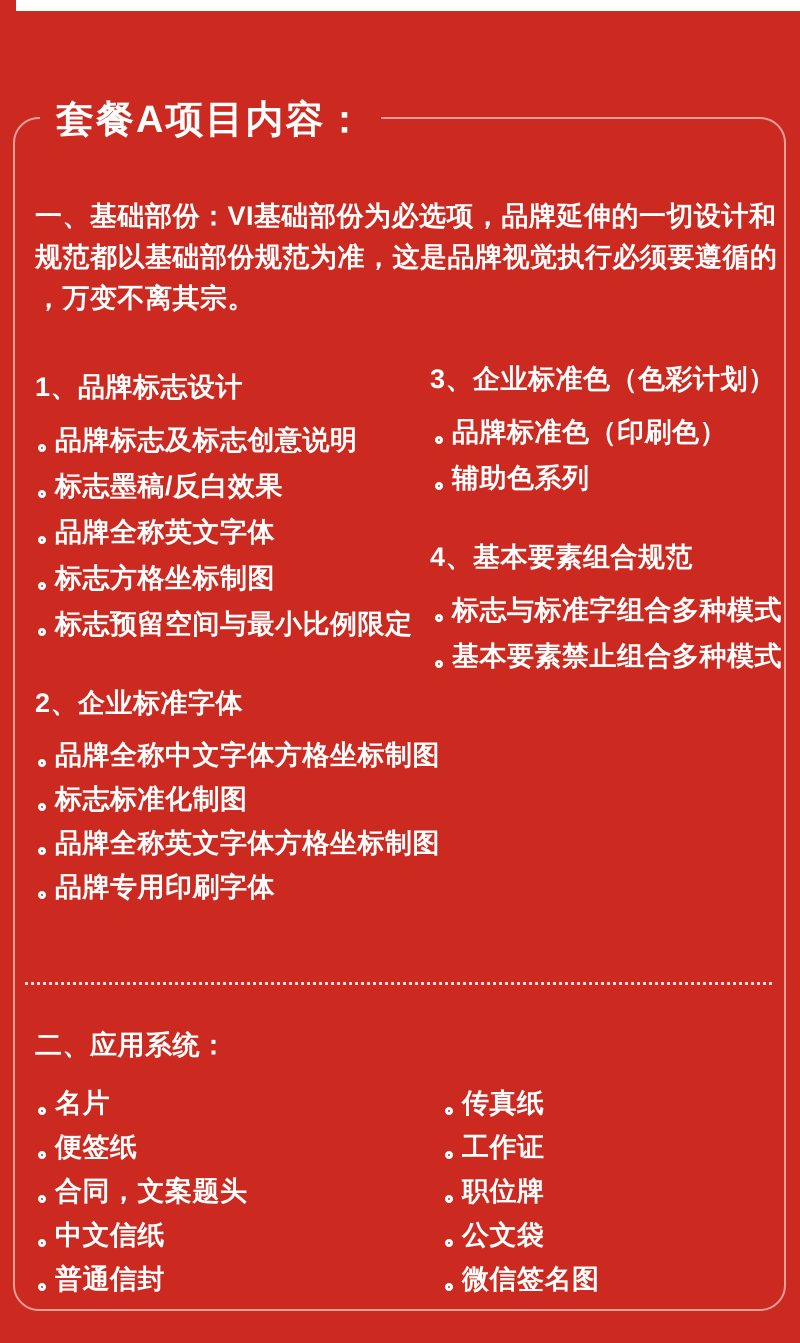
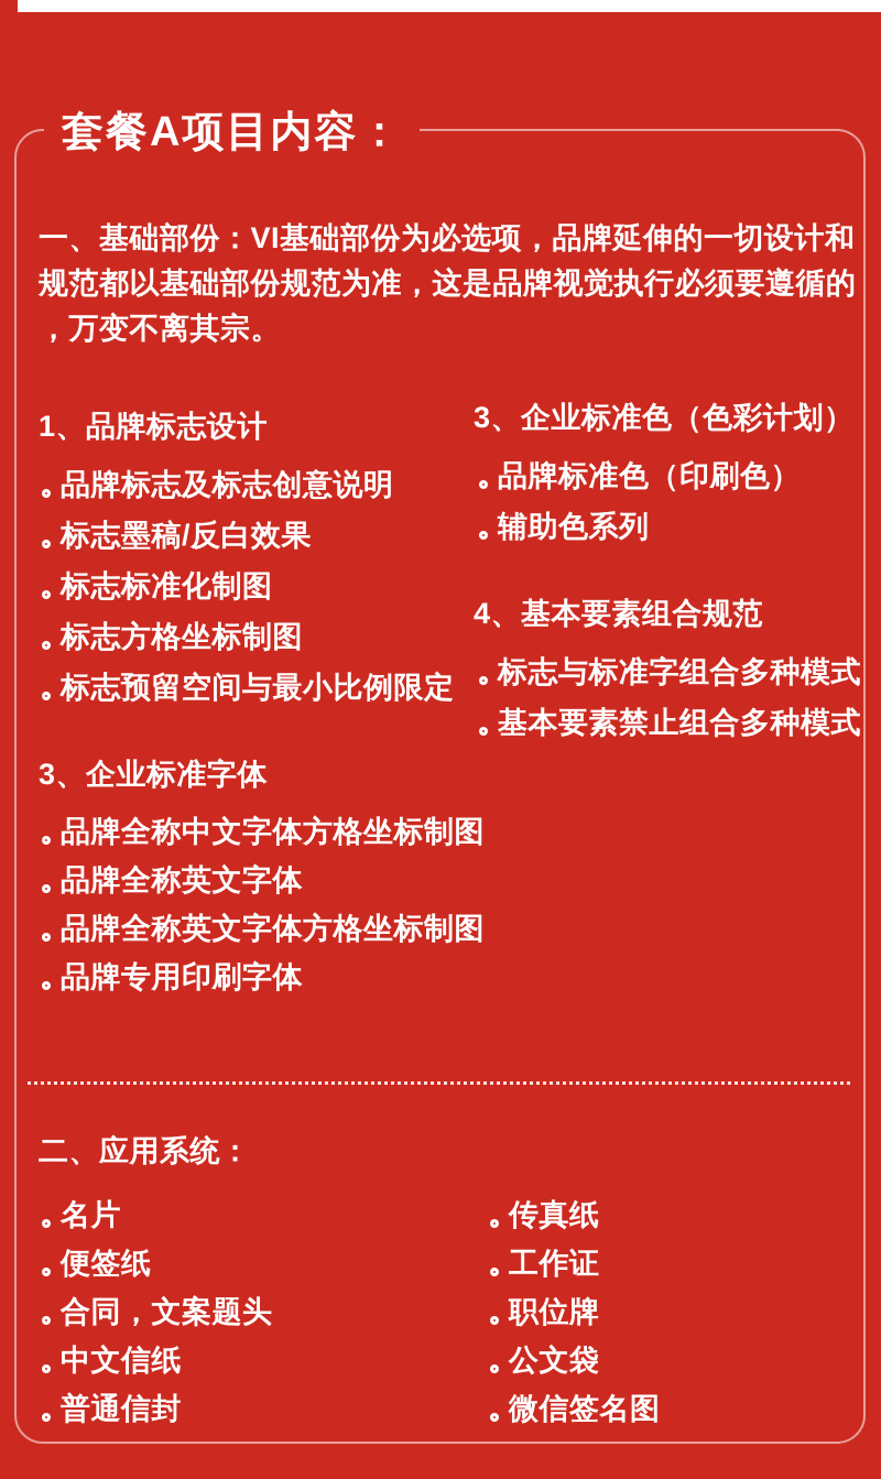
  套餐A项目内容：
  一、基础部份：VI基础部份为必选项，品牌延伸的一切设计和
  规范都以基础部份规范为准，这是品牌视觉执行必须要遵循的
  ，万变不离其宗。
  1、品牌标志设计
  品牌标志及标志创意说明
  标志墨稿/反白效果
- 品牌全称英文字体
+ 标志标准化制图
  标志方格坐标制图
  标志预留空间与最小比例限定
- 2、企业标准字体
+ 3、企业标准字体
  品牌全称中文字体方格坐标制图
- 标志标准化制图
+ 品牌全称英文字体
  品牌全称英文字体方格坐标制图
  品牌专用印刷字体
  3、企业标准色（色彩计划）
  品牌标准色（印刷色）
  辅助色系列
  4、基本要素组合规范
  标志与标准字组合多种模式
  基本要素禁止组合多种模式
  二、应用系统：
  名片
  便签纸
  合同，文案题头
  中文信纸
  普通信封
  传真纸
  工作证
  职位牌
  公文袋
  微信签名图
